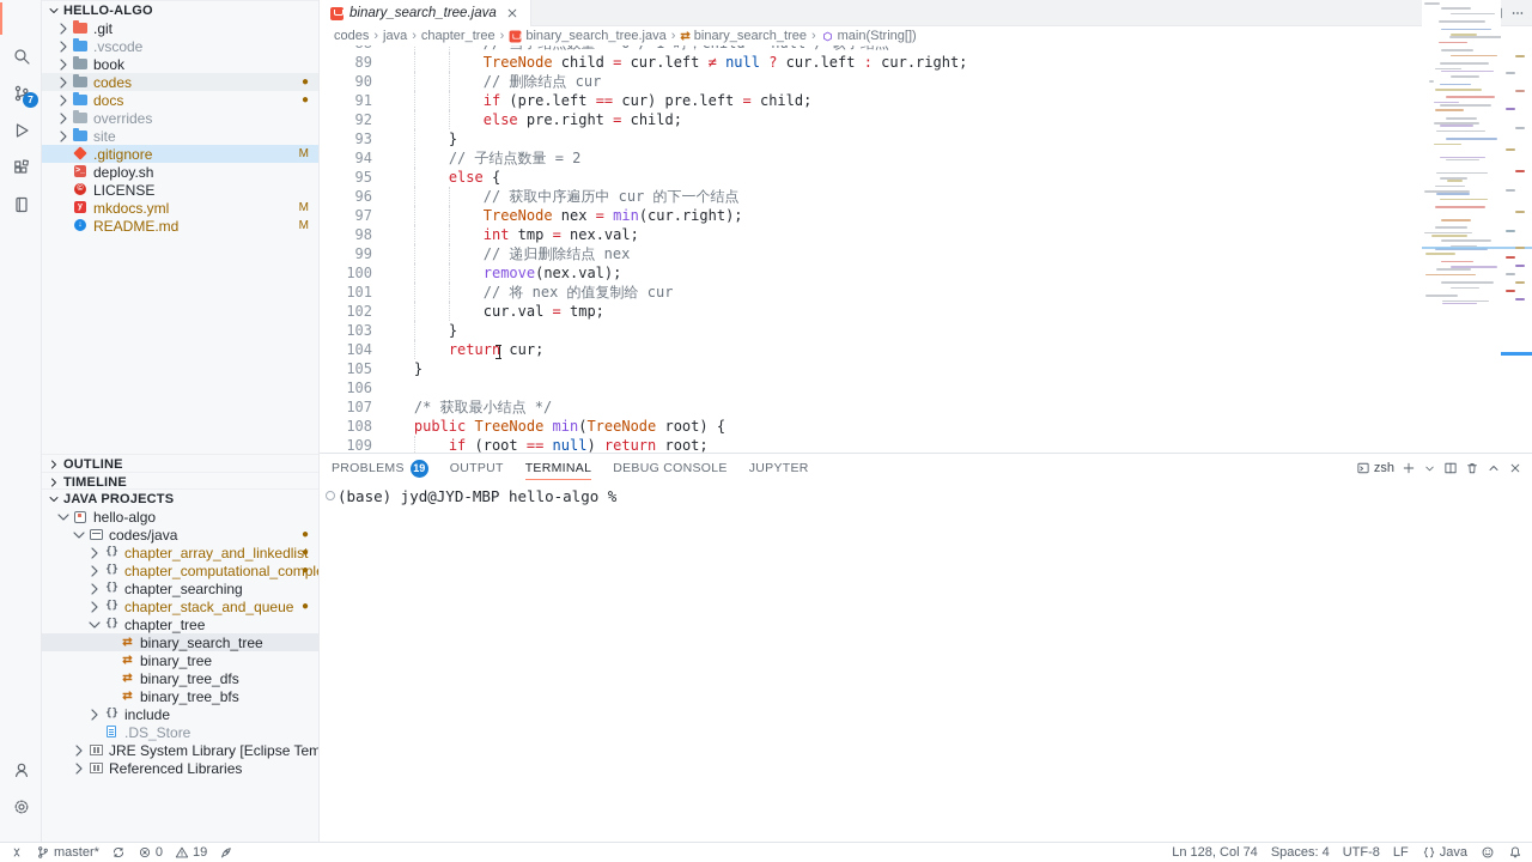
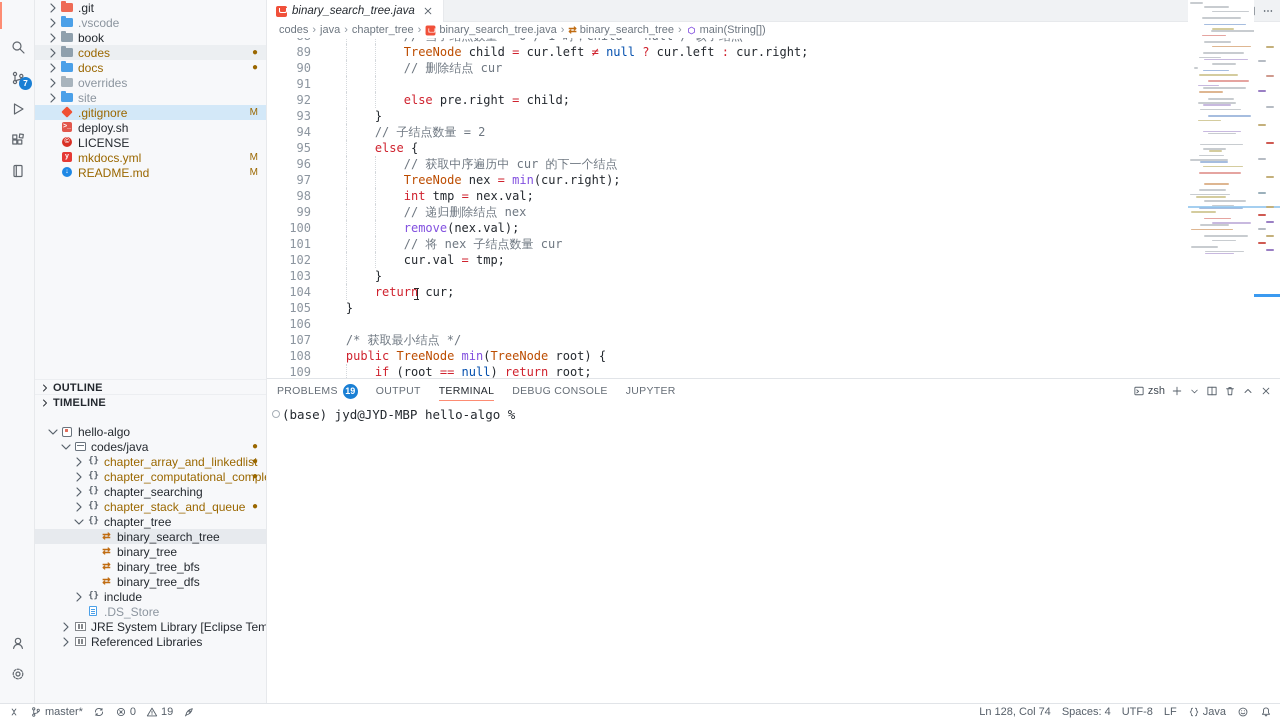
  7
- HELLO-ALGO
  .git
  .vscode
  book
  codes
  ●
  docs
  ●
  overrides
  site
  .gitignore
  M
  deploy.sh
  LICENSE
  mkdocs.yml
  M
  README.md
  M
  OUTLINE
  TIMELINE
- JAVA PROJECTS
  hello-algo
  codes/java
  ●
  {}
  chapter_array_and_linkedlist
  ●
  {}
  chapter_computational_compl
  ●
  {}
  chapter_searching
  {}
  chapter_stack_and_queue
  ●
  {}
  chapter_tree
  ⇄
  binary_search_tree
  ⇄
  binary_tree
  ⇄
- binary_tree_dfs
+ binary_tree_bfs
  ⇄
- binary_tree_bfs
+ binary_tree_dfs
  {}
  include
  .DS_Store
  Referenced Libraries
  binary_search_tree.java
  codes
  ›
  java
  ›
  chapter_tree
  ›
  binary_search_tree.java
  ›
  ⇄
  binary_search_tree
  ›
  main(String[])
  89
  TreeNode child = cur.left ≠ null ? cur.left : cur.right;
  90
  // 删除结点 cur
  91
- if (pre.left == cur) pre.left = child;
  92
  else pre.right = child;
  93
  }
  94
  // 子结点数量 = 2
  95
  else {
  96
  // 获取中序遍历中 cur 的下一个结点
  97
  TreeNode nex = min(cur.right);
  98
  int tmp = nex.val;
  99
  // 递归删除结点 nex
  100
  remove(nex.val);
  101
- // 将 nex 的值复制给 cur
+ // 将 nex 子结点数量 cur
  102
  cur.val = tmp;
  103
  }
  104
  retur cur;
  105
  }
  106
  107
  /* 获取最小结点 */
  108
  public TreeNode min(TreeNode root) {
  109
  if (root == null) return root;
  PROBLEMS
  19
  OUTPUT
  TERMINAL
  DEBUG CONSOLE
  JUPYTER
  zsh
  (base) jyd@JYD-MBP hello-algo %
  master*
  0
  19
  Ln 128, Col 74
  Spaces: 4
  UTF-8
  LF
  Java
